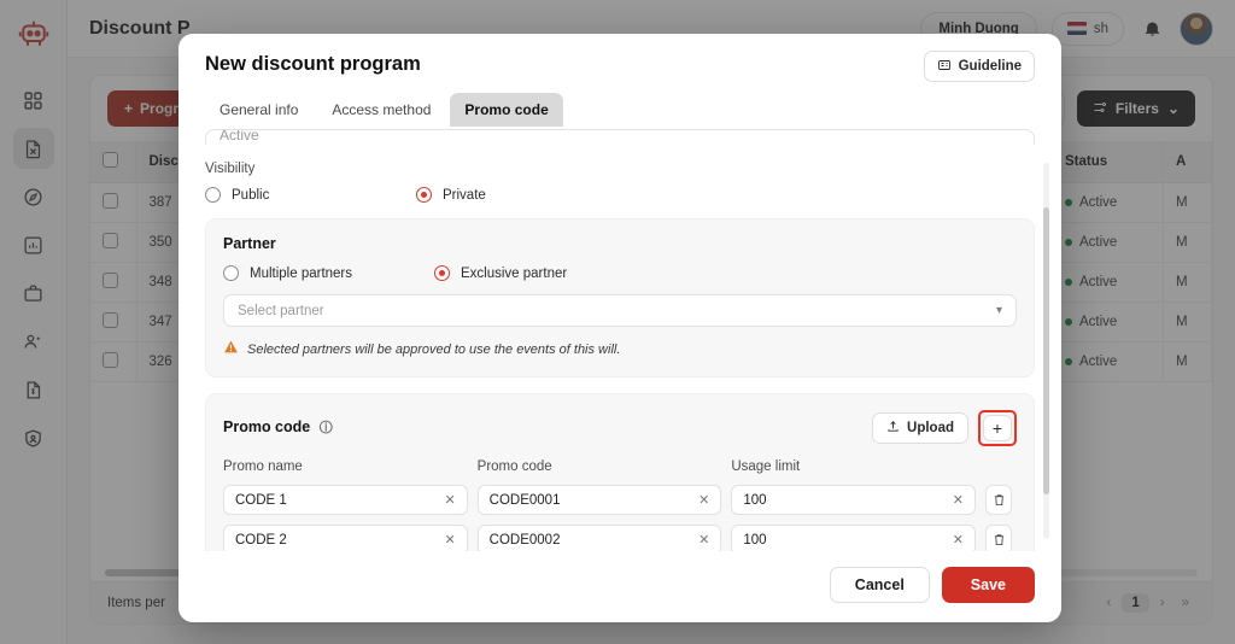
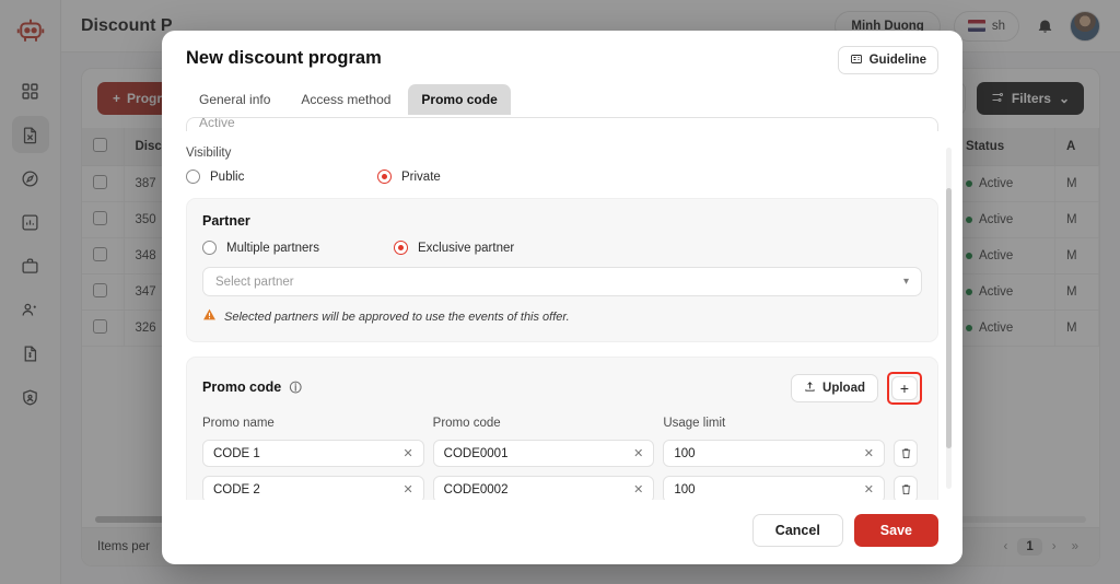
  Discount P
  Minh Duong
  sh
  +
  Progr
  Filters
  ⌄
  	387		Active	M
  	326		Active	M
  Items per
  ‹
  1
  ›
  »
  New discount program
  Guideline
  General info
  Access method
  Promo code
  Active
  Visibility
  Public
  Private
  Partner
  Multiple partners
  Exclusive partner
  Select partner
  ▾
- Selected partners will be approved to use the events of this will.
+ Selected partners will be approved to use the events of this offer.
  Promo code ⓘ
  Upload
  +
  Promo name
  Promo code
  Usage limit
  CODE 1
  ✕
  CODE0001
  ✕
  100
  ✕
  CODE 2
  ✕
  CODE0002
  ✕
  100
  ✕
  Cancel
  Save
